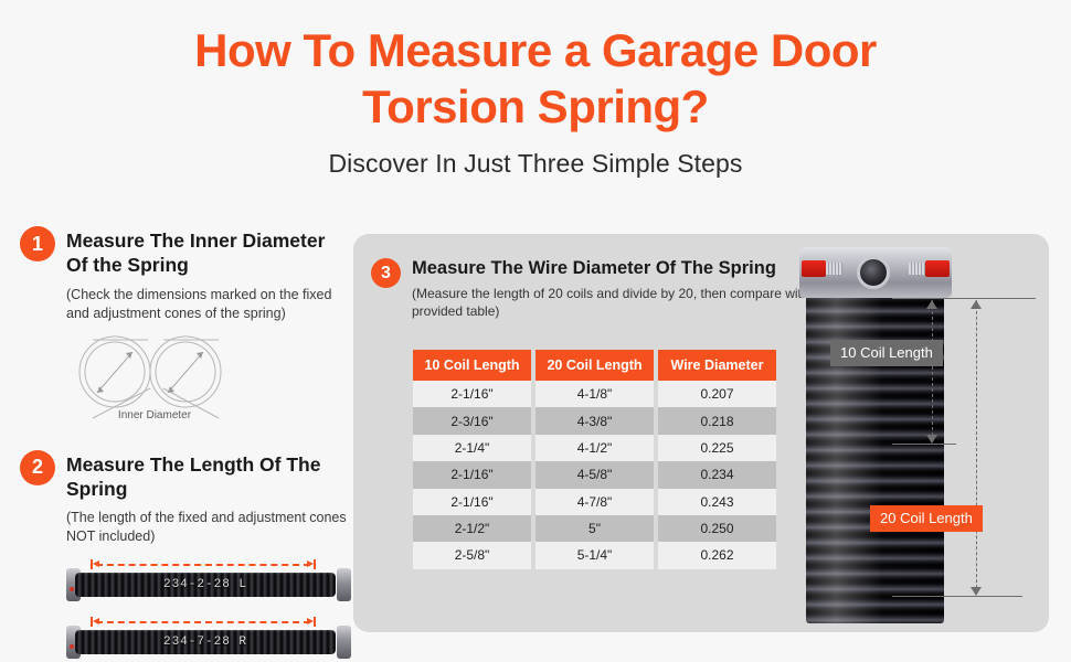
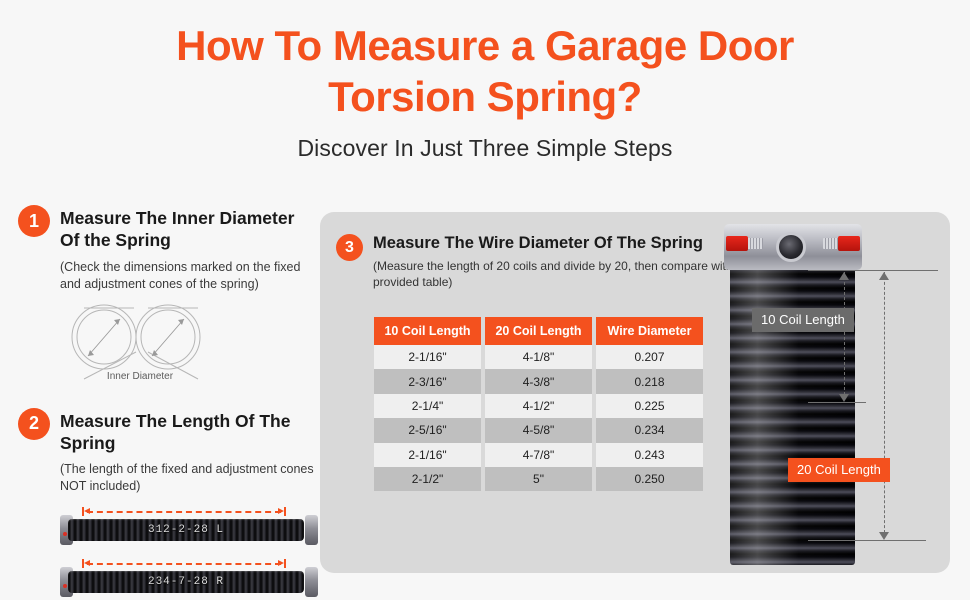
  How To Measure a Garage Door
  Torsion Spring?
  Discover In Just Three Simple Steps
  1
  Measure The Inner Diameter Of the Spring
  (Check the dimensions marked on the fixed and adjustment cones of the spring)
  Inner Diameter
  2
  Measure The Length Of The Spring
  (The length of the fixed and adjustment cones NOT included)
- 234-2-28 L
+ 312-2-28 L
  234-7-28 R
  3
  Measure The Wire Diameter Of The Spring
  (Measure the length of 20 coils and divide by 20, then compare wi provided table)
  10 Coil Length	20 Coil Length	Wire Diameter
  2-1/16"	4-1/8"	0.207
  2-3/16"	4-3/8"	0.218
  2-1/4"	4-1/2"	0.225
- 2-1/16"	4-5/8"	0.234
+ 2-5/16"	4-5/8"	0.234
  2-1/16"	4-7/8"	0.243
  2-1/2"	5"	0.250
- 2-5/8"	5-1/4"	0.262
  10 Coil Length
  20 Coil Length
